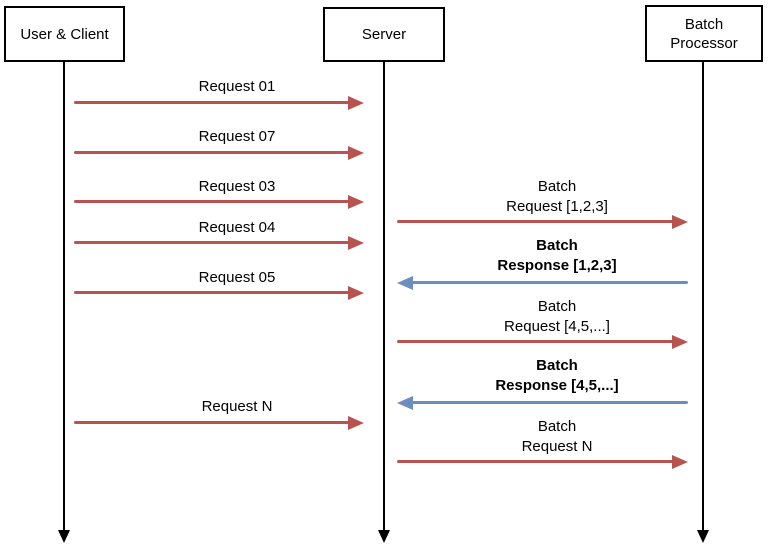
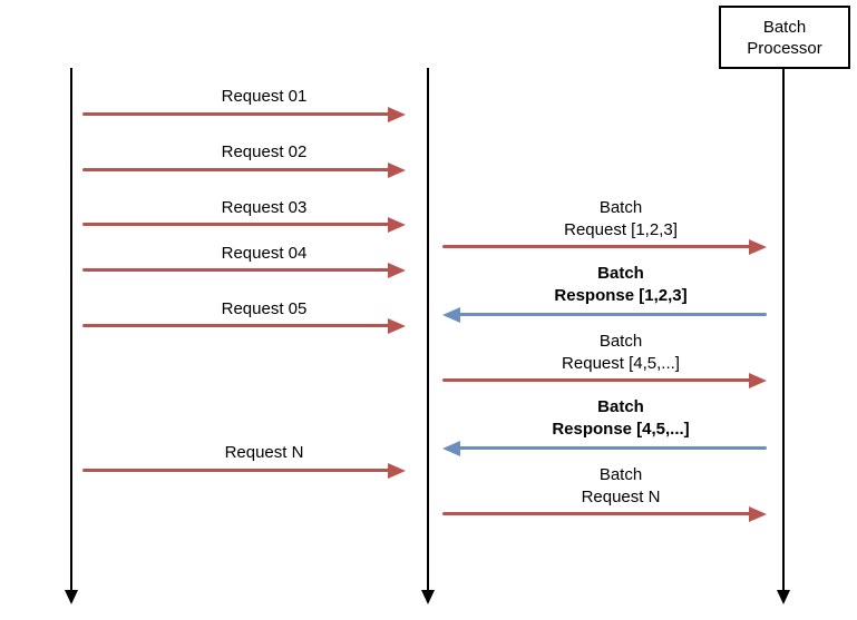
- User & Client
- Server
  Batch
  Processor
  Request 01
- Request 07
+ Request 02
  Request 03
  Request 04
  Request 05
  Request N
  Batch
  Request [1,2,3]
  Batch
  Response [1,2,3]
  Batch
  Request [4,5,...]
  Batch
  Response [4,5,...]
  Batch
  Request N
